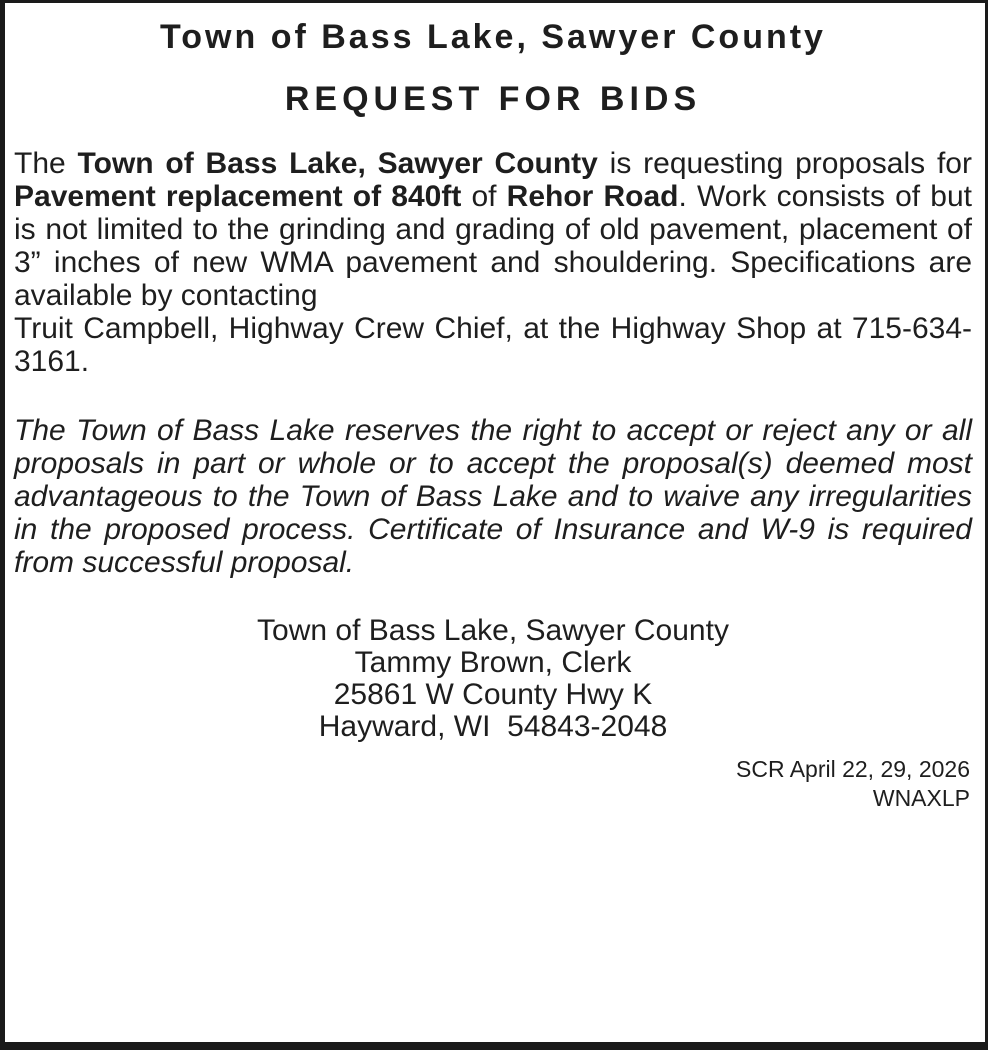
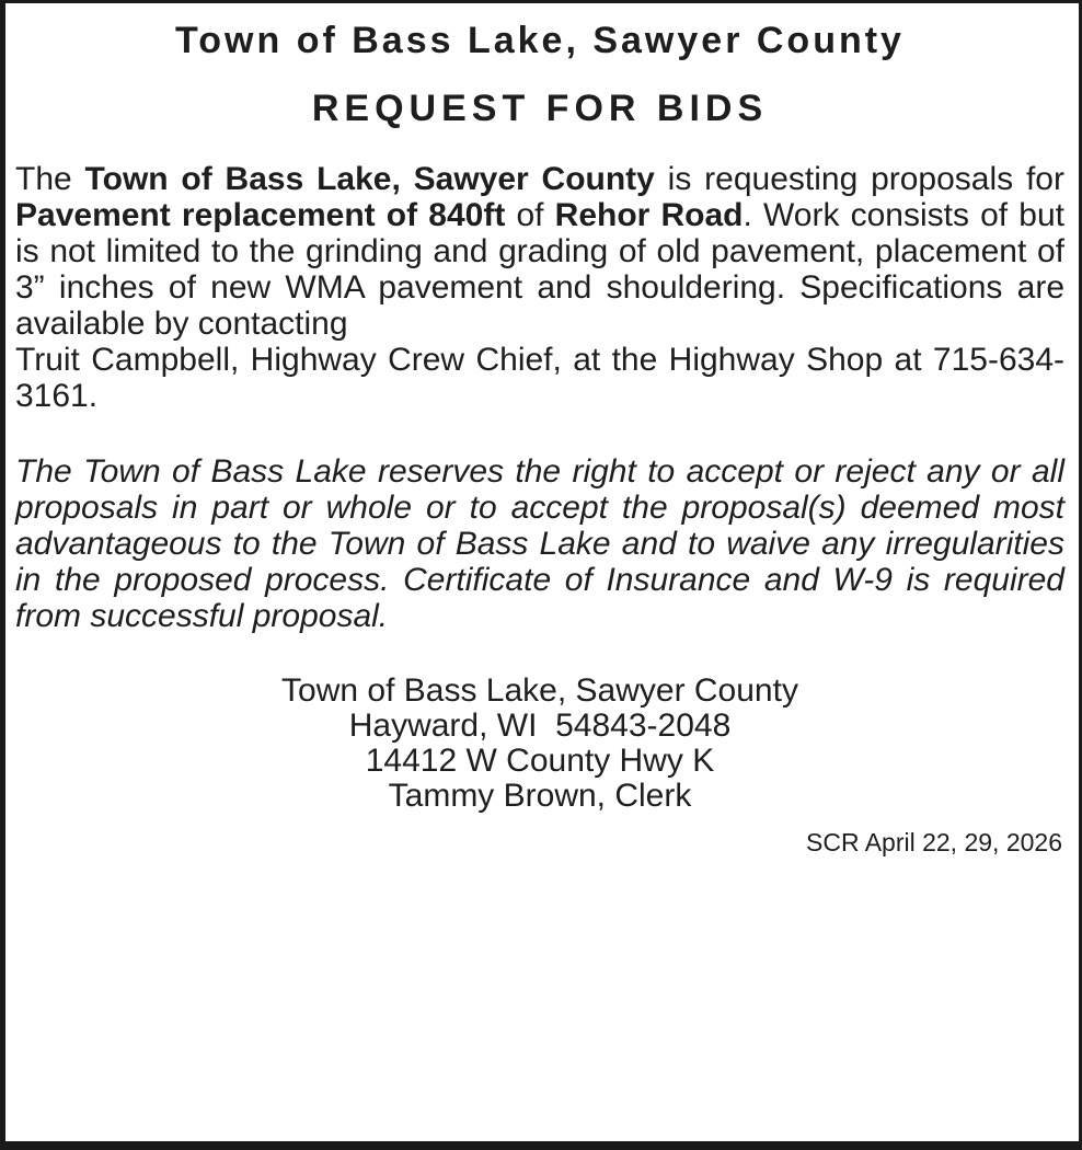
  Town of Bass Lake, Sawyer County
  REQUEST FOR BIDS
  The Town of Bass Lake, Sawyer County is requesting proposals for Pavement replacement of 840ft of Rehor Road. Work con­sists of but is not limited to the grinding and grading of old pave­ment, placement of 3” inches of new WMA pavement and shouldering. Specifications are available by contacting
  Truit Campbell, Highway Crew Chief, at the Highway Shop at 715-634-3161.
  The Town of Bass Lake reserves the right to accept or reject any or all proposals in part or whole or to accept the proposal(s) deemed most advantageous to the Town of Bass Lake and to waive any irregularities in the proposed process. Certificate of In­surance and W-9 is required from successful proposal.
  Town of Bass Lake, Sawyer County
- Tammy Brown, Clerk
+ Hayward, WI 54843-2048
- 25861 W County Hwy K
+ 14412 W County Hwy K
- Hayward, WI 54843-2048
+ Tammy Brown, Clerk
  SCR April 22, 29, 2026
- WNAXLP
